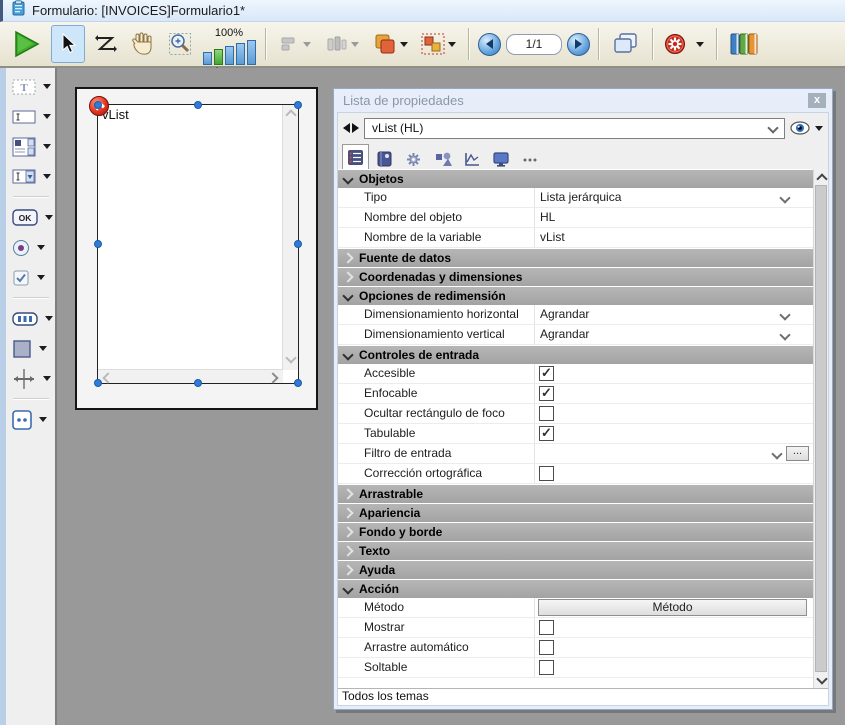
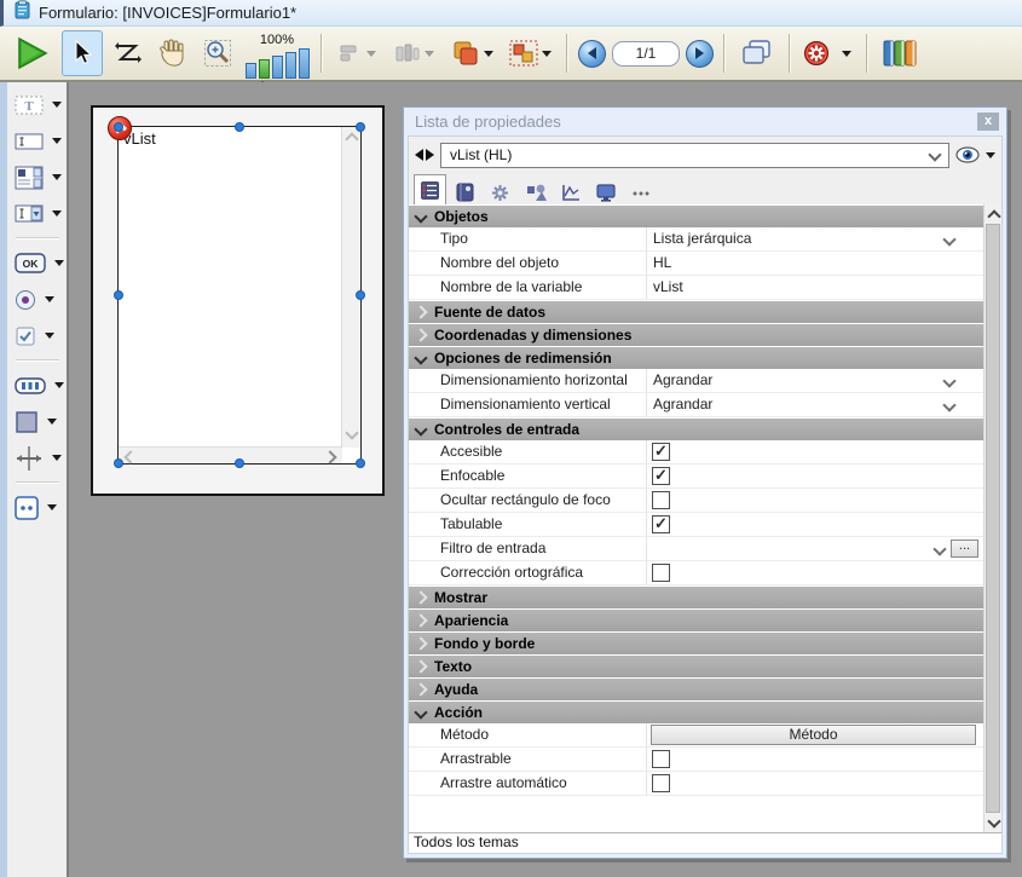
  Formulario: [INVOICES]Formulario1*
  100%
  1/1
  T
  OK
  vList
  Lista de propiedades
  x
  vList (HL)
  Objetos
  Tipo
  Lista jerárquica
  Nombre del objeto
  HL
  Nombre de la variable
  vList
  Fuente de datos
  Coordenadas y dimensiones
  Opciones de redimensión
  Dimensionamiento horizontal
  Agrandar
  Dimensionamiento vertical
  Agrandar
  Controles de entrada
  Accesible
  ✓
  Enfocable
  ✓
  Ocultar rectángulo de foco
  Tabulable
  ✓
  Filtro de entrada
  ...
  Corrección ortográfica
- Arrastrable
+ Mostrar
  Apariencia
  Fondo y borde
  Texto
  Ayuda
  Acción
  Método
  Método
- Mostrar
+ Arrastrable
  Arrastre automático
- Soltable
  Todos los temas
